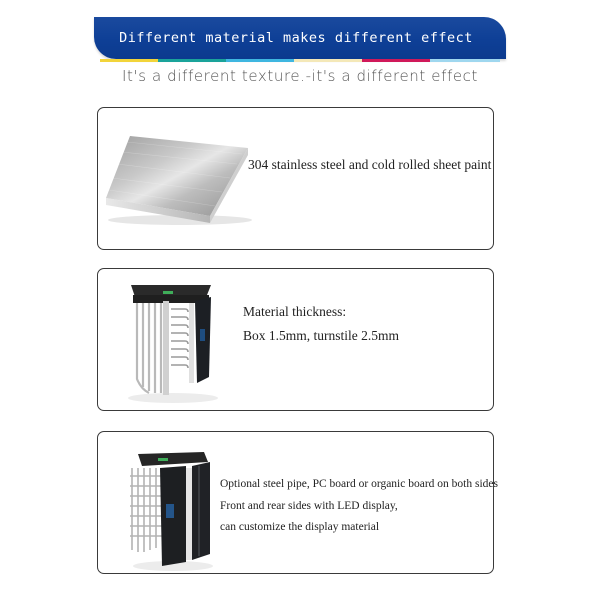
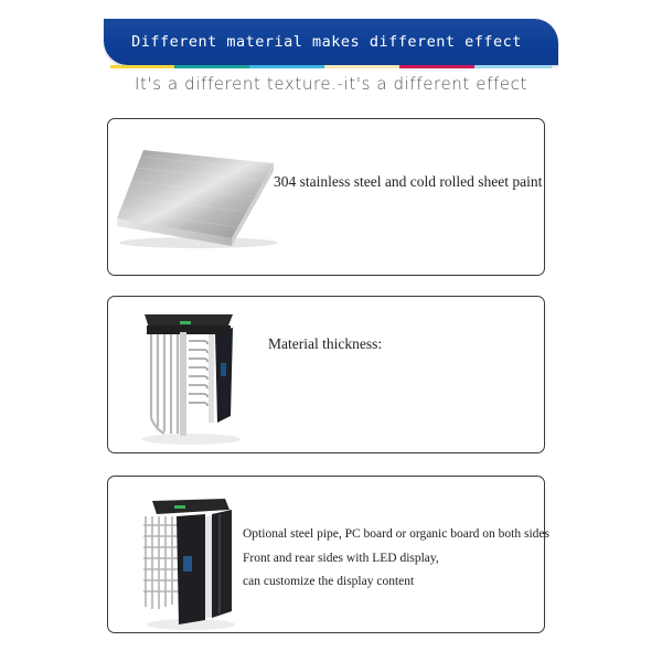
  Different material makes different effect
  It's a different texture.-it's a different effect
  304 stainless steel and cold rolled sheet paint
  Material thickness:
- Box 1.5mm, turnstile 2.5mm
  Optional steel pipe, PC board or organic board on both sides
  Front and rear sides with LED display,
- can customize the display material
+ can customize the display content
